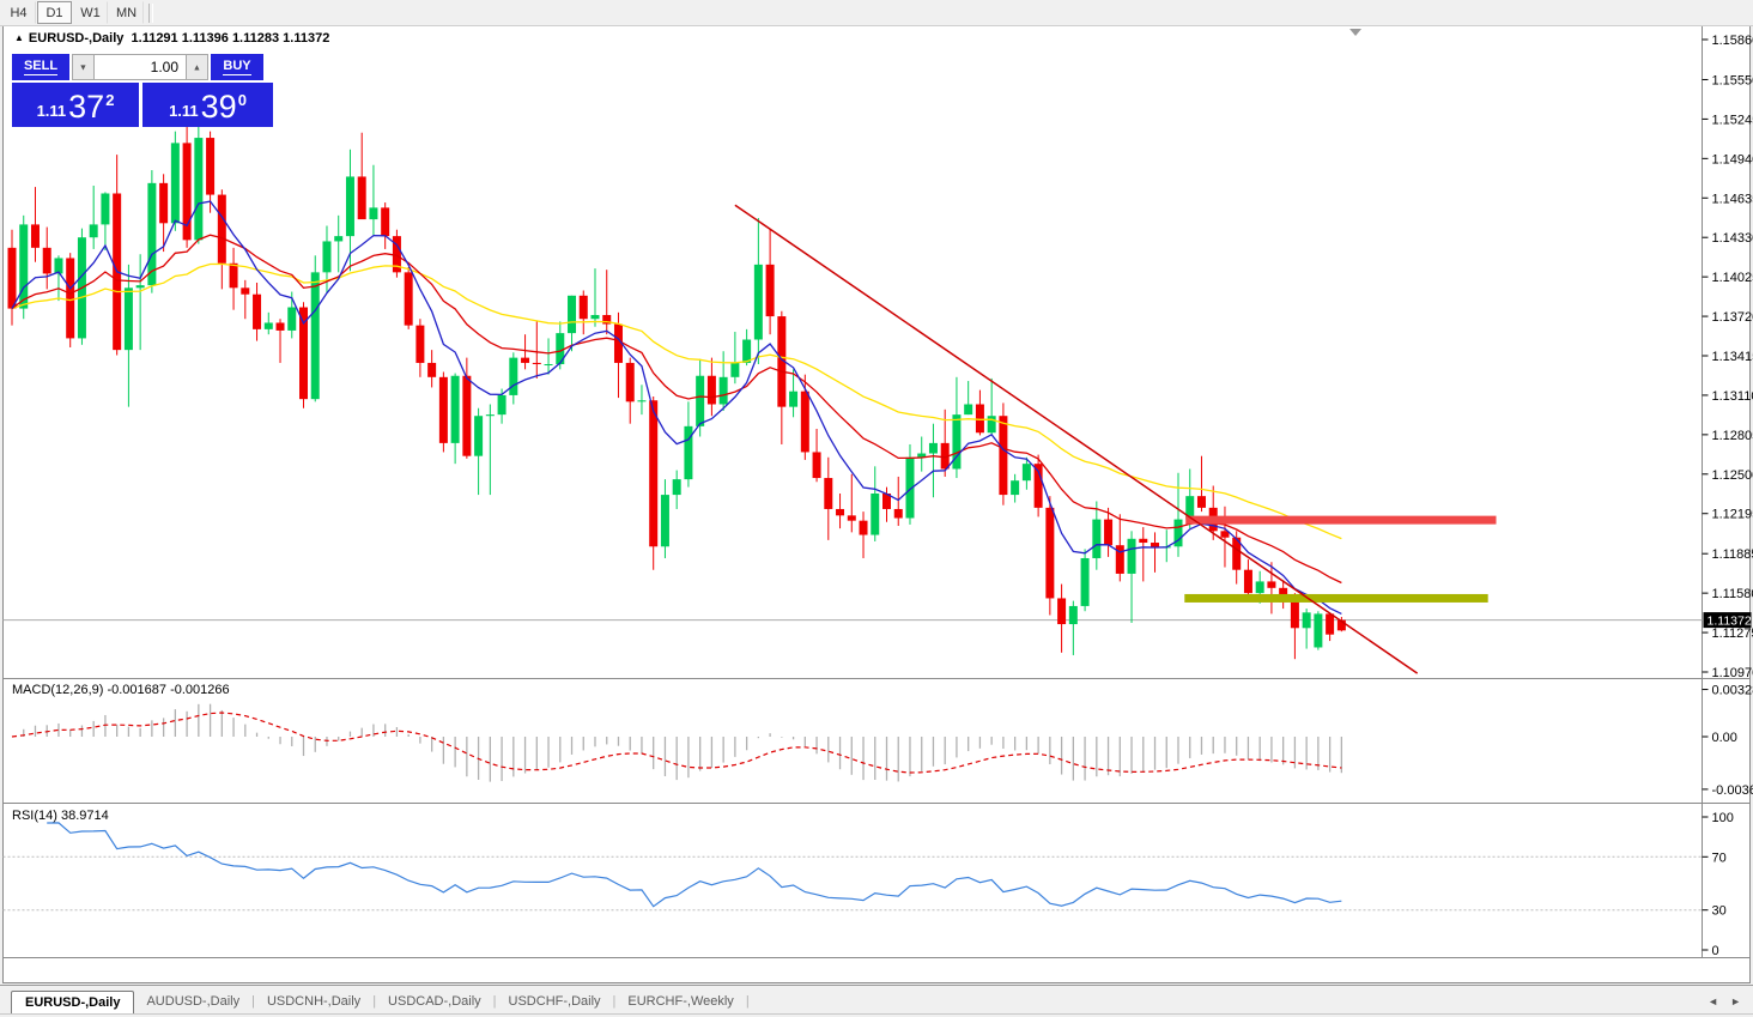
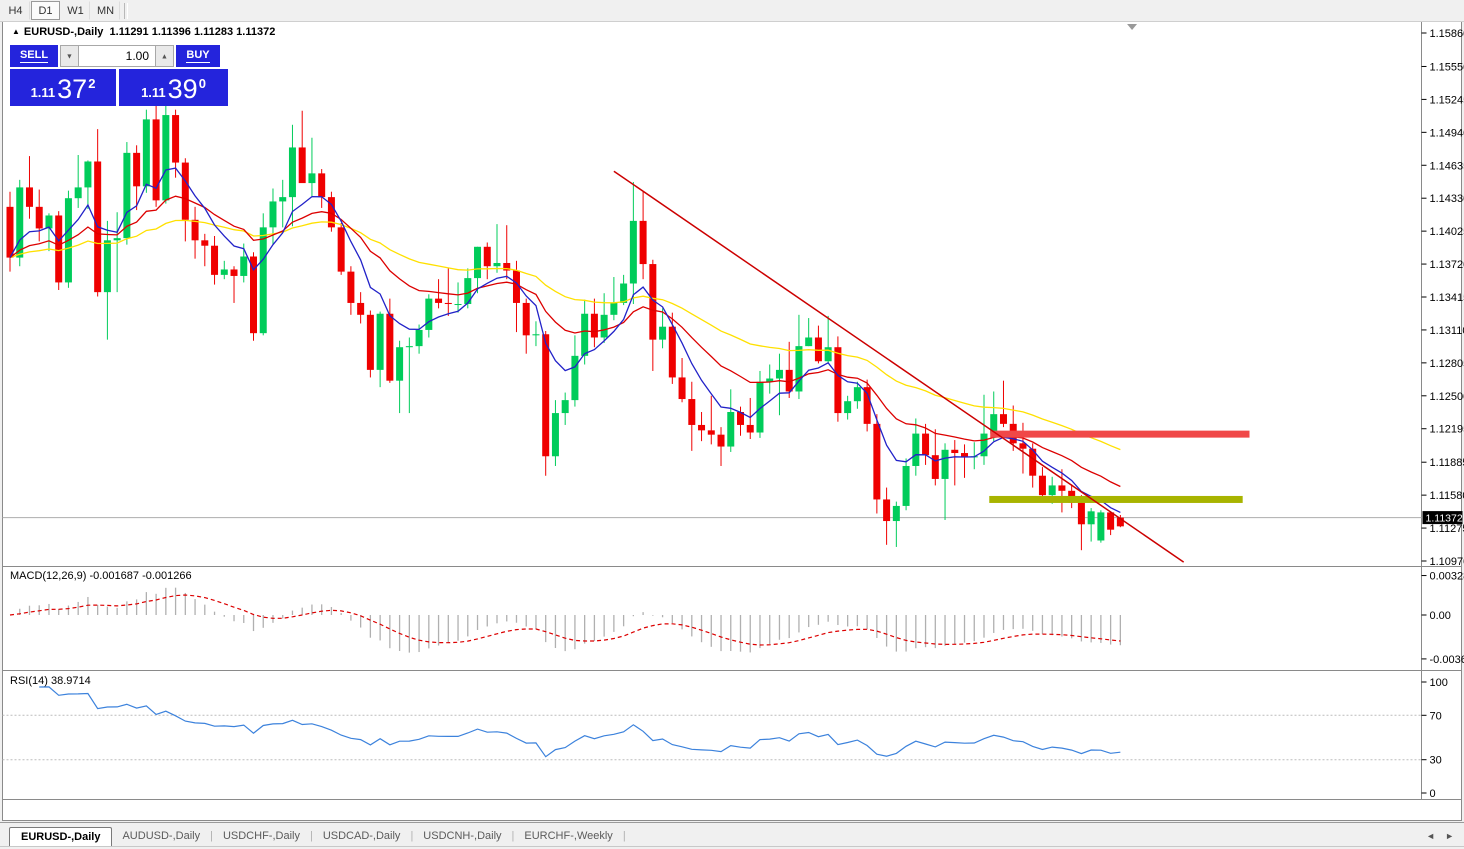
  H4
  D1
  W1
  MN
  1.1586
  1.1555
  1.1524
  1.1494
  1.1463
  1.1433
  1.1402
  1.1372
  1.1341
  1.1311
  1.1280
  1.1250
  1.1219
  1.1188
  1.1158
  1.1127
  1.1097
  0.0032
  0.00
  100
  70
  30
  0
  1.11372
  ▲ EURUSD-,Daily 1.11291 1.11396 1.11283 1.11372
  SELL
  ▼
  1.00
  ▲
  BUY
  1.11
  37
  2
  1.11
  39
  0
  MACD(12,26,9) -0.001687 -0.001266
  RSI(14) 38.9714
  EURUSD-,Daily
  AUDUSD-,Daily
  |
- USDCNH-,Daily
+ USDCHF-,Daily
  |
  USDCAD-,Daily
  |
- USDCHF-,Daily
+ USDCNH-,Daily
  |
  EURCHF-,Weekly
  |
  ◄
  ►
